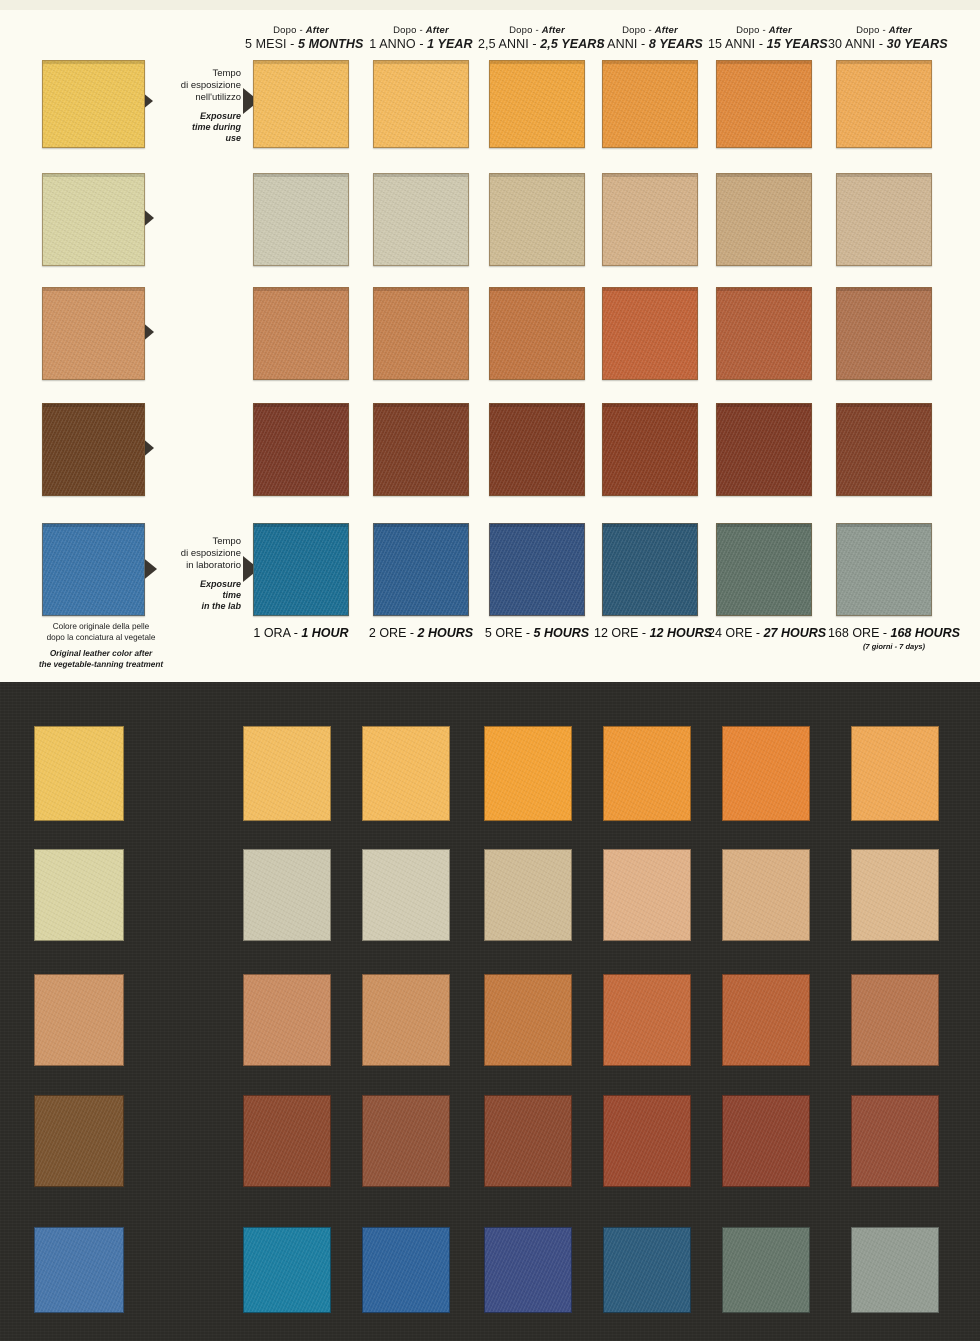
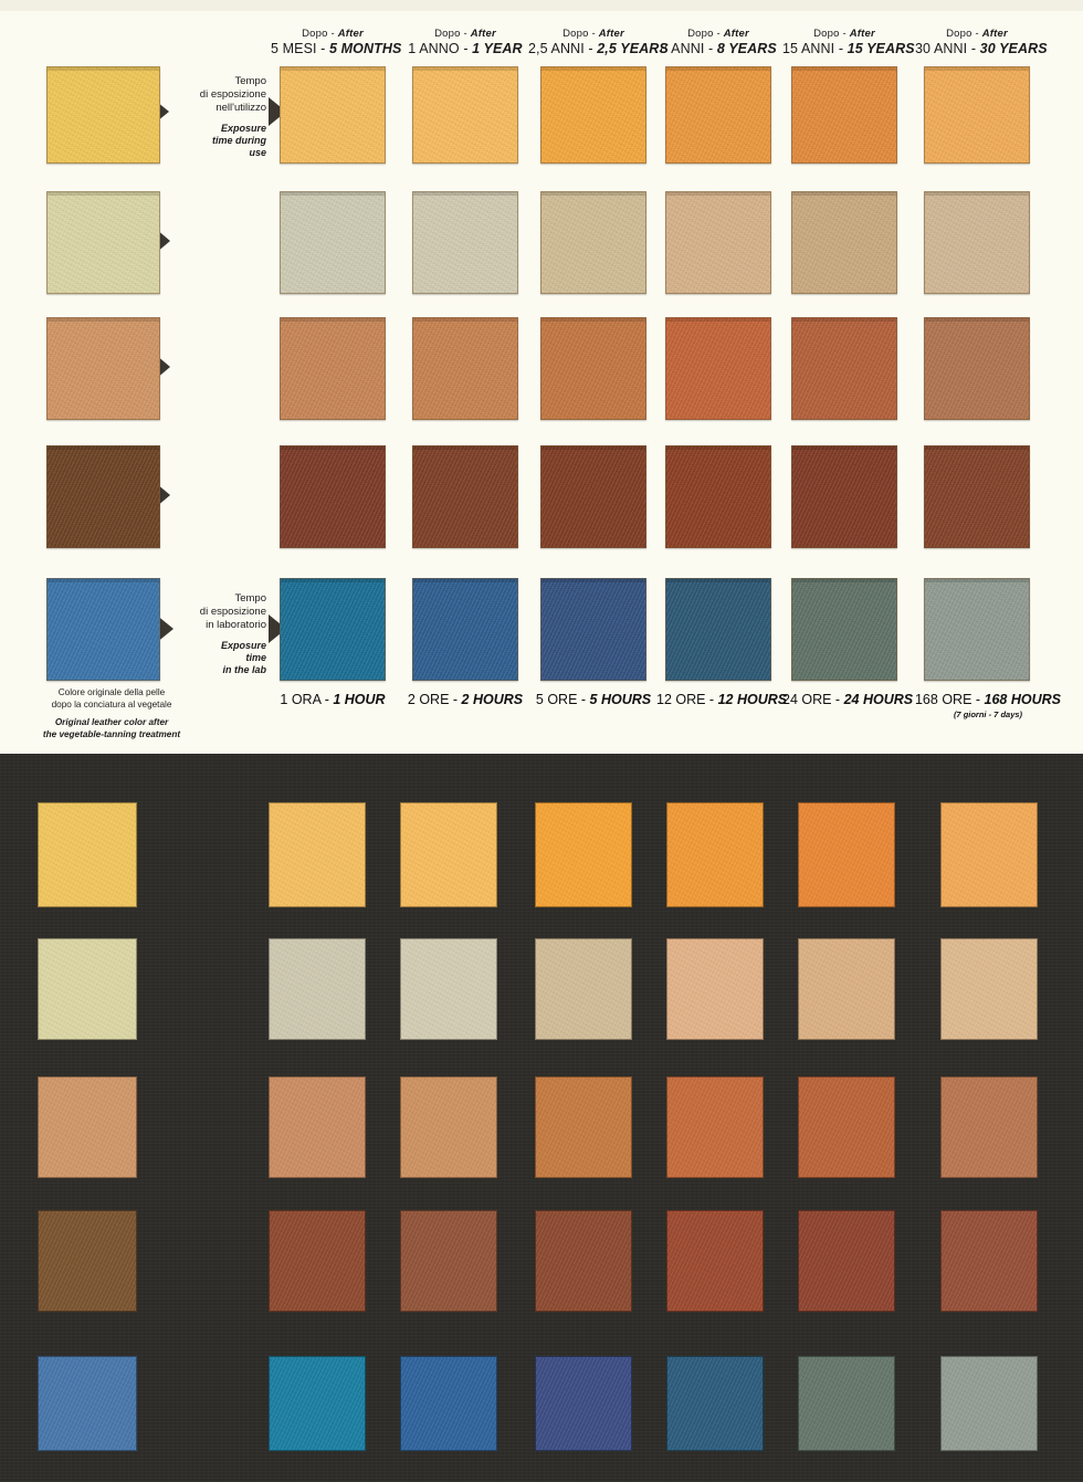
  Dopo - After
  5 MESI - 5 MONTHS
  Dopo - After
  1 ANNO - 1 YEAR
  Dopo - After
  2,5 ANNI - 2,5 YEARS
  Dopo - After
  8 ANNI - 8 YEARS
  Dopo - After
  15 ANNI - 15 YEARS
  Dopo - After
  30 ANNI - 30 YEARS
  Tempo
  di esposizione
  nell'utilizzo
  Exposure
  time during
  use
  Tempo
  di esposizione
  in laboratorio
  Exposure
  time
  in the lab
  Colore originale della pelle
  dopo la conciatura al vegetale
  Original leather color after
  the vegetable-tanning treatment
  1 ORA - 1 HOUR
  2 ORE - 2 HOURS
  5 ORE - 5 HOURS
  12 ORE - 12 HOURS
- 24 ORE - 27 HOURS
+ 24 ORE - 24 HOURS
  168 ORE - 168 HOURS
  (7 giorni - 7 days)
